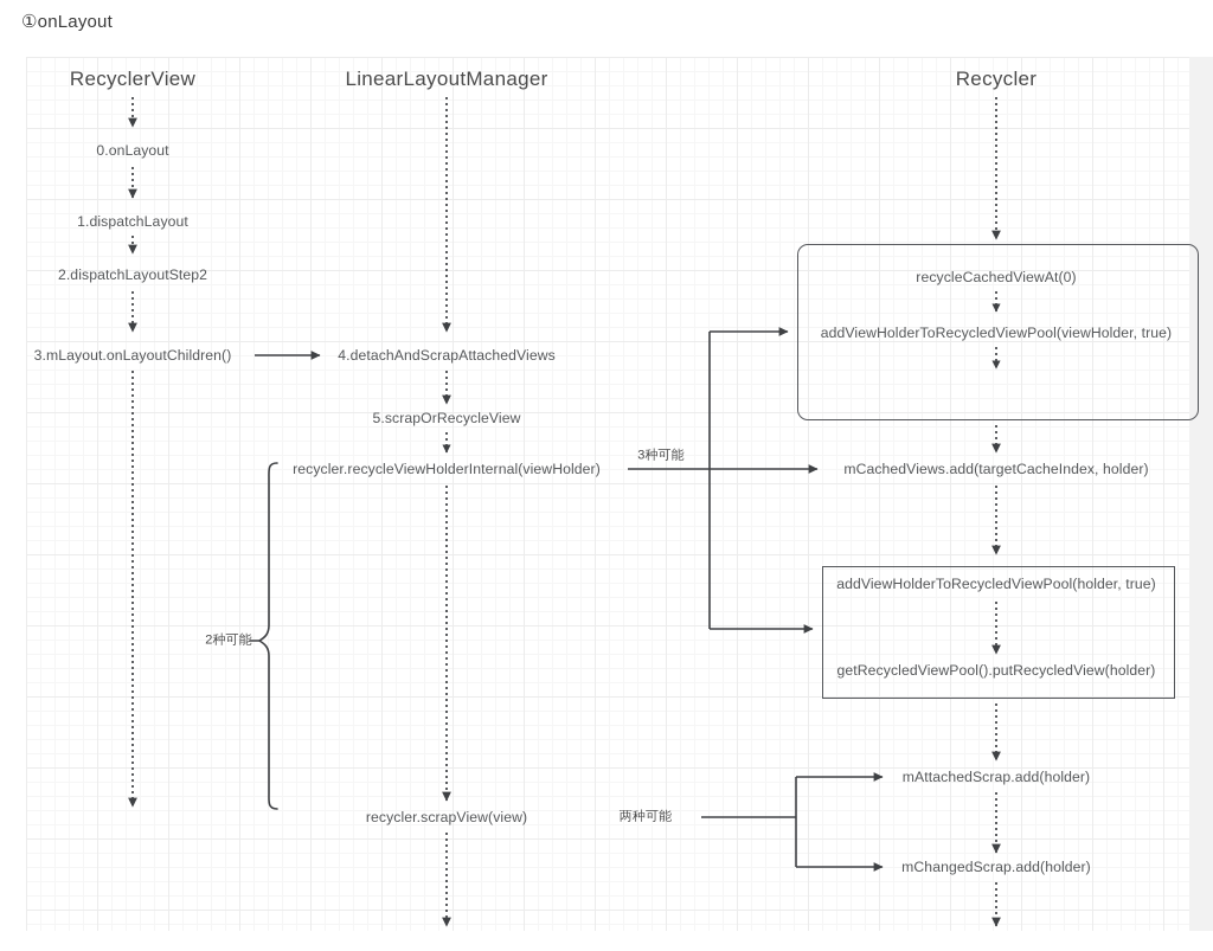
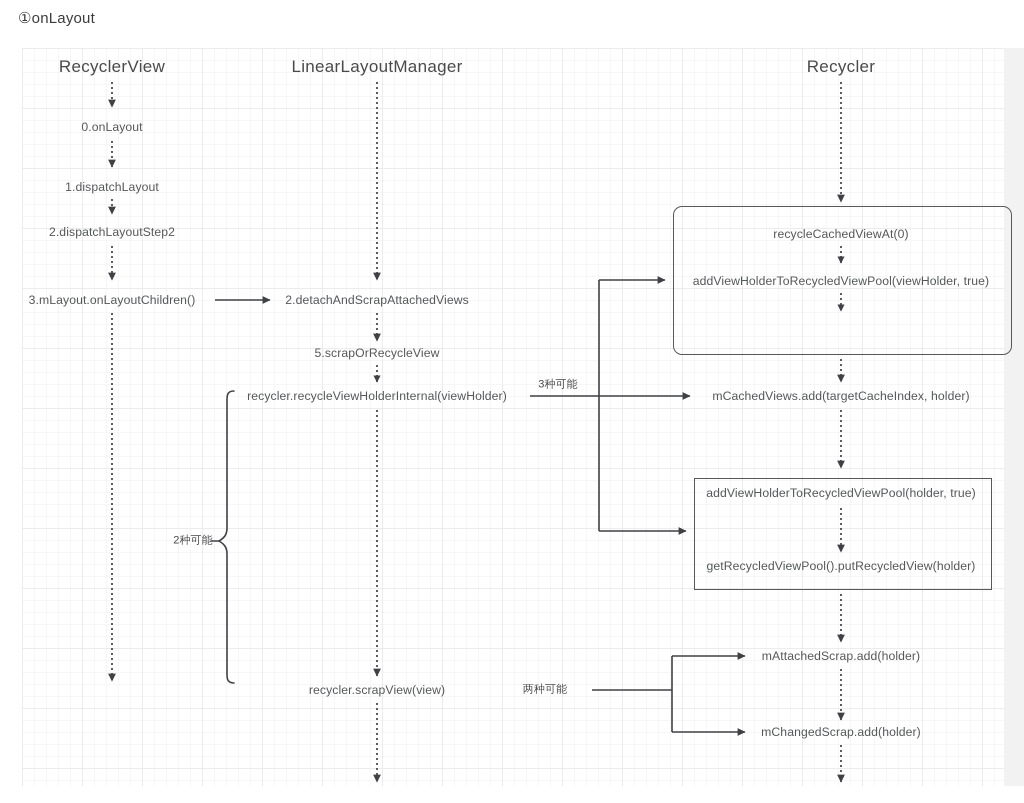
  ①onLayout
  RecyclerView
  LinearLayoutManager
  Recycler
  0.onLayout
  1.dispatchLayout
  2.dispatchLayoutStep2
  3.mLayout.onLayoutChildren()
- 4.detachAndScrapAttachedViews
+ 2.detachAndScrapAttachedViews
  5.scrapOrRecycleView
  recycler.recycleViewHolderInternal(viewHolder)
  recycler.scrapView(view)
  recycleCachedViewAt(0)
  addViewHolderToRecycledViewPool(viewHolder, true)
  mCachedViews.add(targetCacheIndex, holder)
  addViewHolderToRecycledViewPool(holder, true)
  getRecycledViewPool().putRecycledView(holder)
  mAttachedScrap.add(holder)
  mChangedScrap.add(holder)
  3种可能
  2种可能
  两种可能
